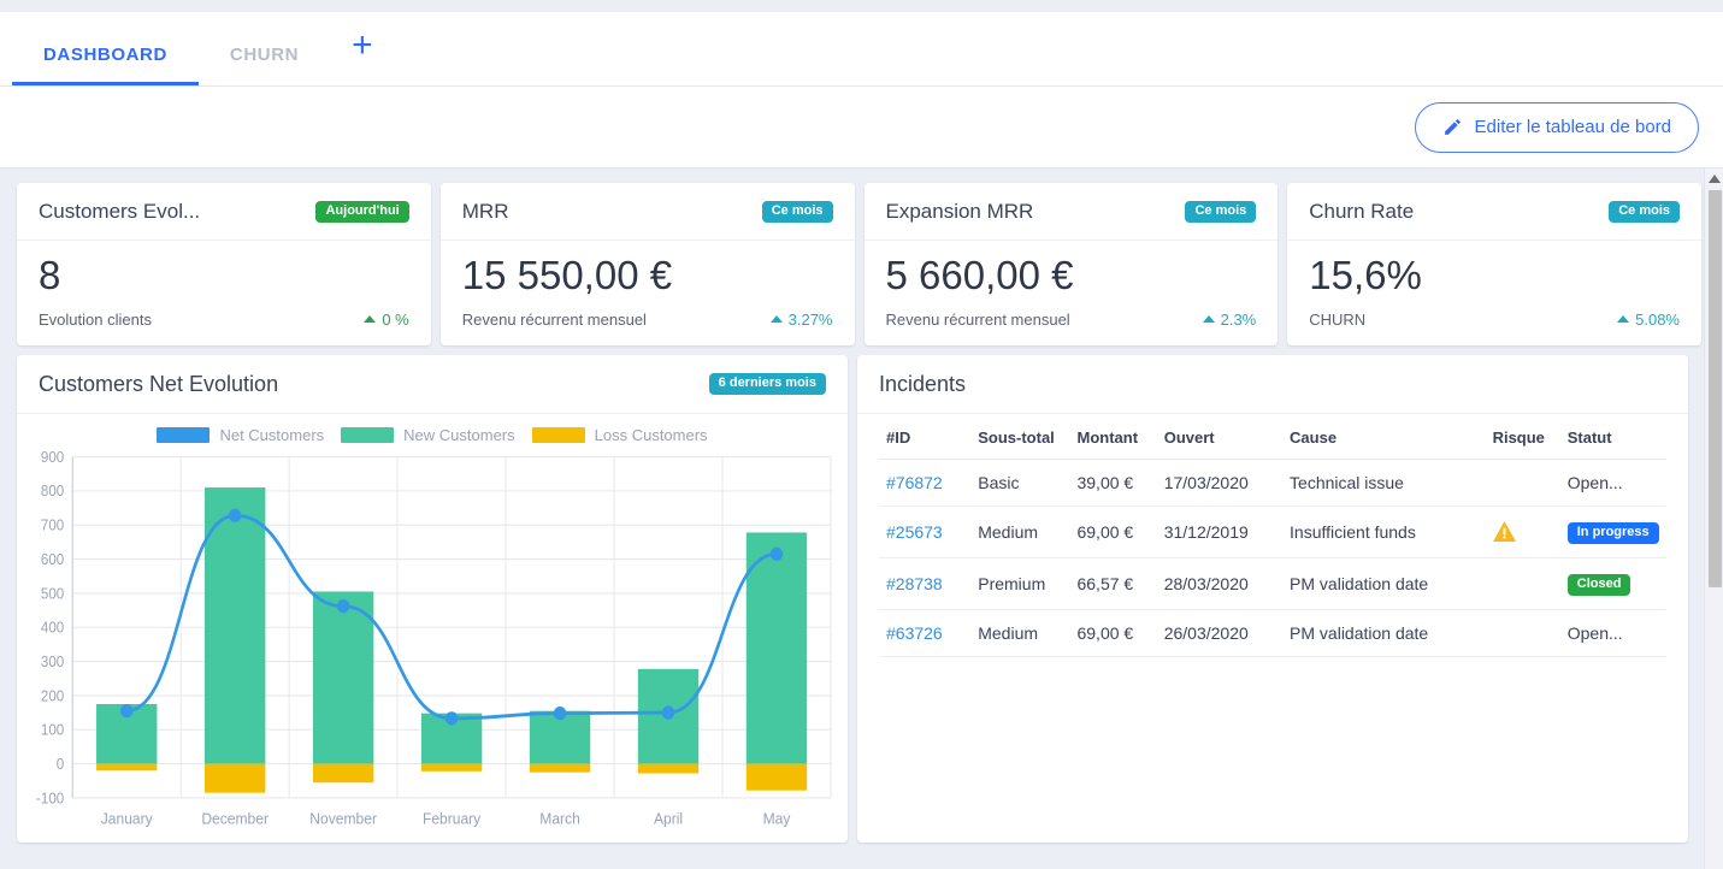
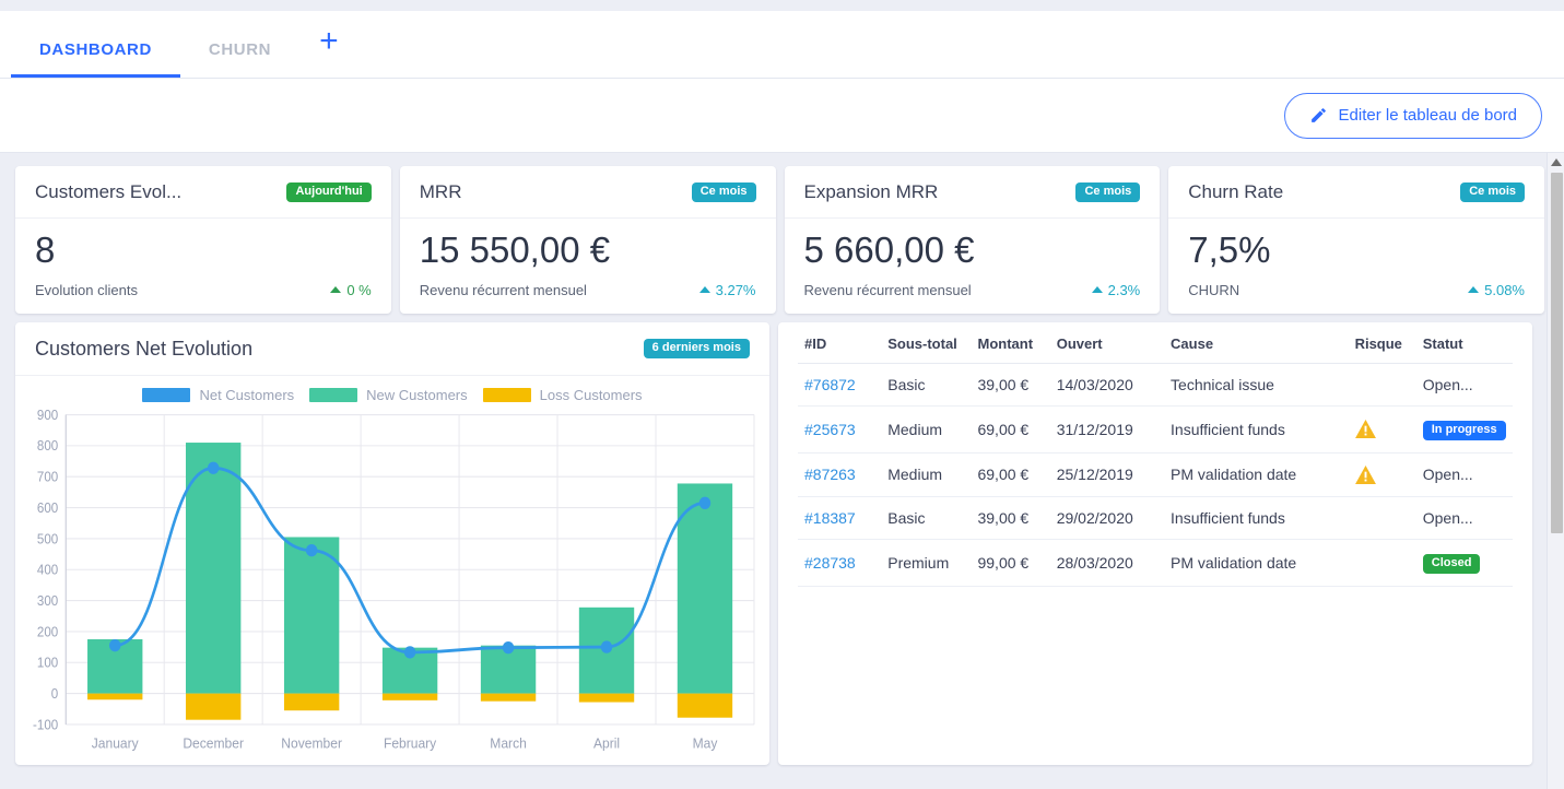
  DASHBOARD
  CHURN
  +
  Editer le tableau de bord
  Customers Evol...
  Aujourd'hui
  8
  Evolution clients
  0 %
  MRR
  Ce mois
  15 550,00 €
  Revenu récurrent mensuel
  3.27%
  Expansion MRR
  Ce mois
  5 660,00 €
  Revenu récurrent mensuel
  2.3%
  Churn Rate
  Ce mois
- 15,6%
+ 7,5%
  CHURN
  5.08%
  Customers Net Evolution
  6 derniers mois
  Net Customers
  New Customers
  Loss Customers
  900
  800
  700
  600
  500
  400
  300
  200
  100
  0
  -100
  January
  December
  November
  February
  March
  April
  May
- Incidents
  #ID	Sous-total	Montant	Ouvert	Cause	Risque	Statut
- #76872	Basic	39,00 €	17/03/2020	Technical issue		Open...
+ #76872	Basic	39,00 €	14/03/2020	Technical issue		Open...
  #25673	Medium	69,00 €	31/12/2019	Insufficient funds		In progress
+ #87263	Medium	69,00 €	25/12/2019	PM validation date		Open...
+ #18387	Basic	39,00 €	29/02/2020	Insufficient funds		Open...
- #28738	Premium	66,57 €	28/03/2020	PM validation date		Closed
+ #28738	Premium	99,00 €	28/03/2020	PM validation date		Closed
- #63726	Medium	69,00 €	26/03/2020	PM validation date		Open...
